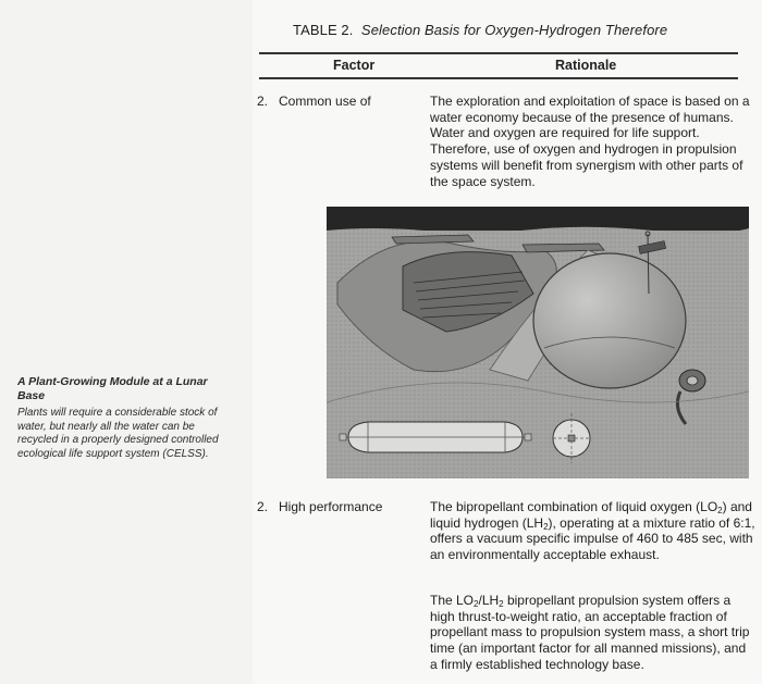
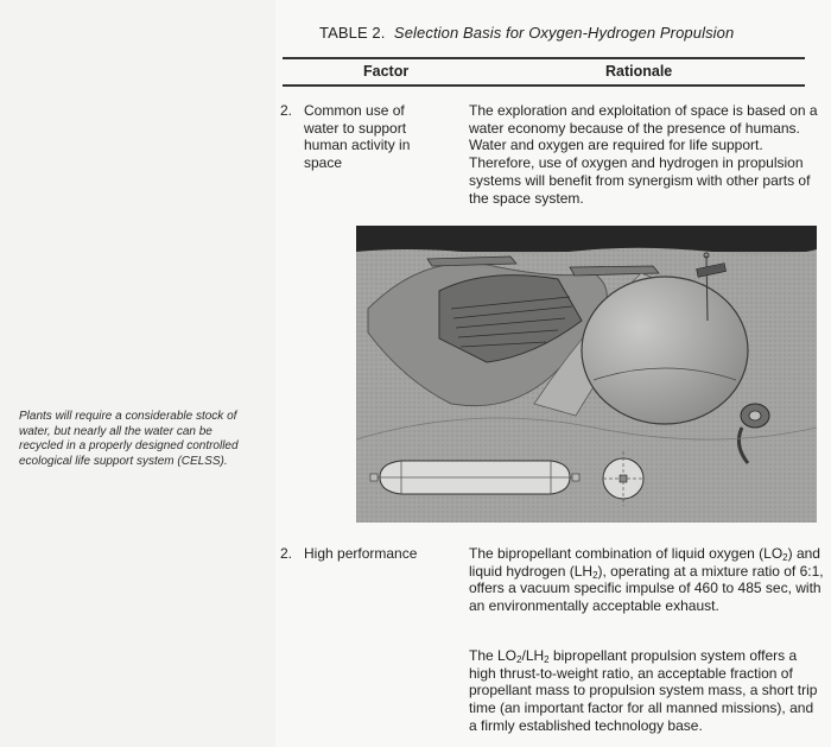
- TABLE 2. Selection Basis for Oxygen-Hydrogen Therefore
+ TABLE 2. Selection Basis for Oxygen-Hydrogen Propulsion
  Factor
  Rationale
  2. Common use of
+ water to support
+ human activity in
+ space
  The exploration and exploitation of space is based on a water economy because of the presence of humans. Water and oxygen are required for life support. Therefore, use of oxygen and hydrogen in propulsion systems will benefit from synergism with other parts of the space system.
- A Plant-Growing Module at a Lunar Base
  Plants will require a considerable stock of water, but nearly all the water can be recycled in a properly designed controlled ecological life support system (CELSS).
  2. High performance
  The bipropellant combination of liquid oxygen (LO2) and liquid hydrogen (LH2), operating at a mixture ratio of 6:1, offers a vacuum specific impulse of 460 to 485 sec, with an environmentally acceptable exhaust.
  The LO2/LH2 bipropellant propulsion system offers a high thrust-to-weight ratio, an acceptable fraction of propellant mass to propulsion system mass, a short trip time (an important factor for all manned missions), and a firmly established technology base.
